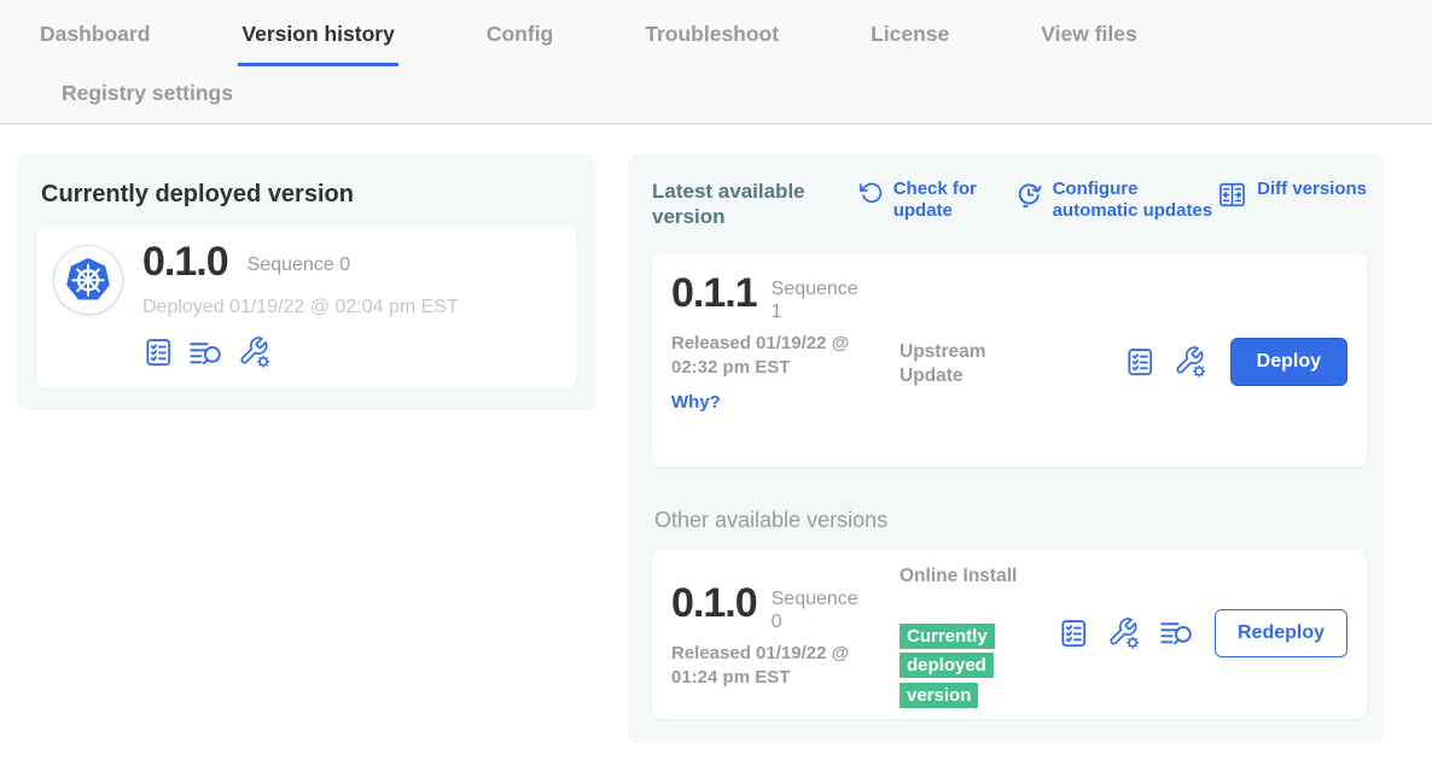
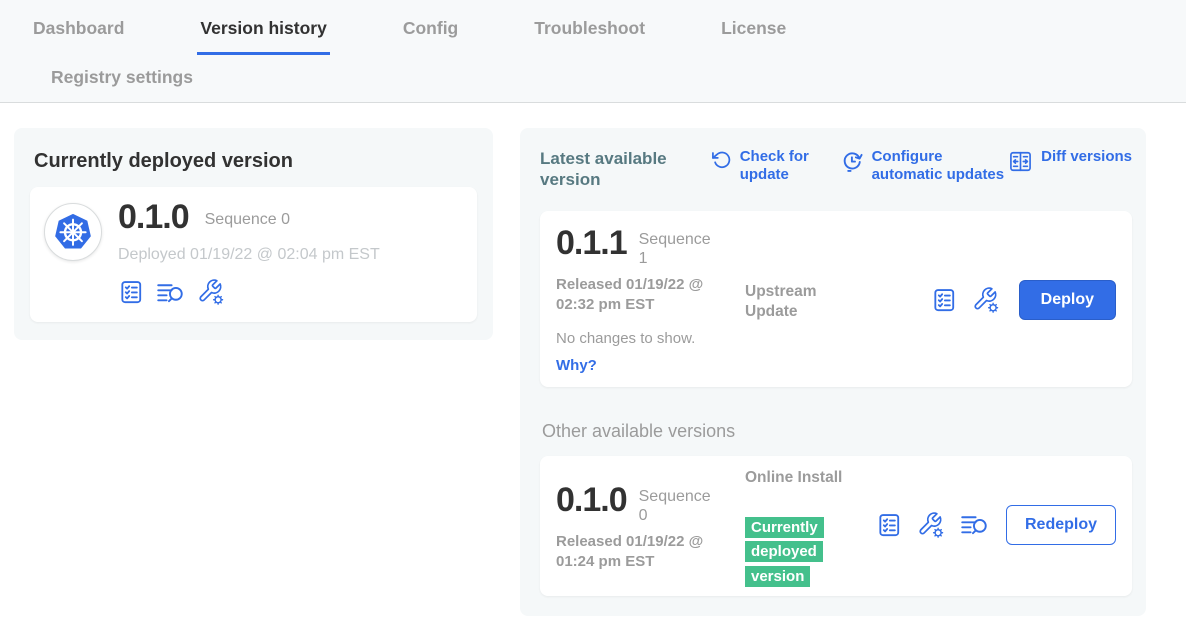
  Dashboard
  Version history
  Config
  Troubleshoot
  License
- View files
  Registry settings
  Currently deployed version
  0.1.0
  Sequence 0
  Deployed 01/19/22 @ 02:04 pm EST
  Latest available version
  Check for update
  Configure automatic updates
  Diff versions
  0.1.1
  Sequence 1
  Released 01/19/22 @ 02:32 pm EST
+ No changes to show.
  Why?
  Upstream Update
  Deploy
  Other available versions
  0.1.0
  Sequence 0
  Released 01/19/22 @ 01:24 pm EST
  Online Install
  Currently deployed version
  Redeploy
